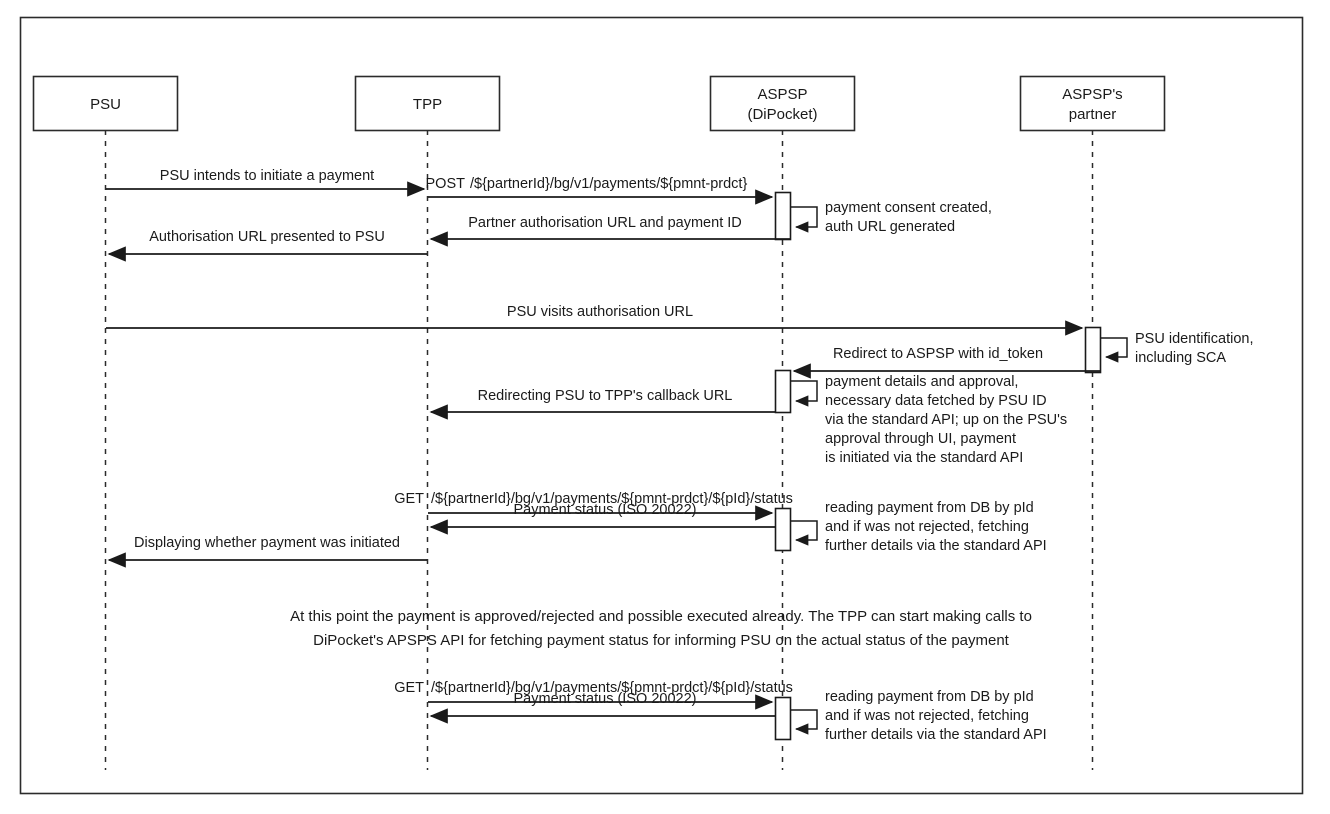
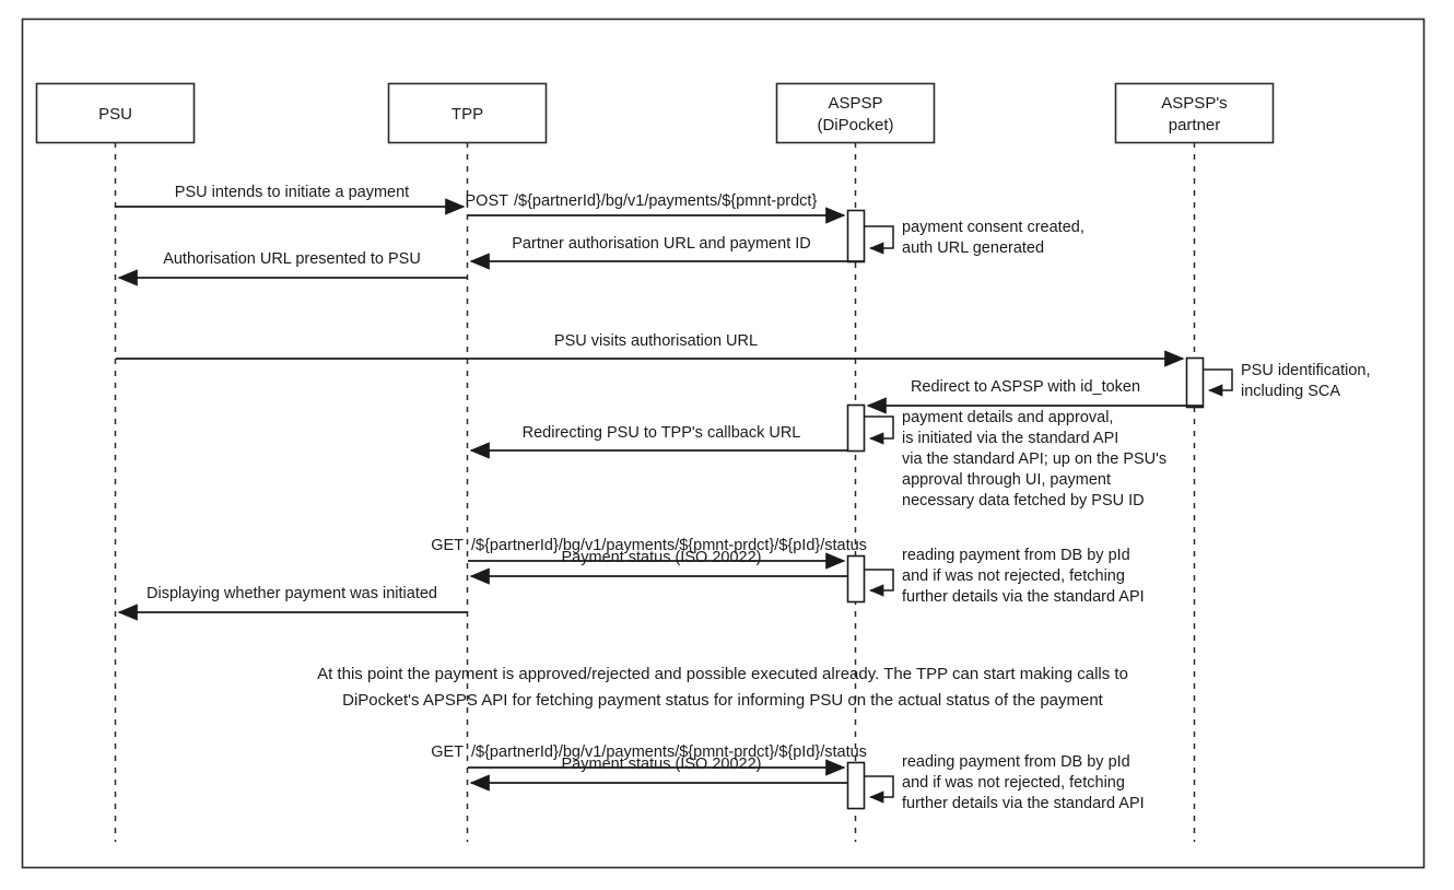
  PSU
  TPP
  ASPSP
  (DiPocket)
  ASPSP's
  partner
  PSU intends to initiate a payment
  POST
  /${partnerId}/bg/v1/payments/${pmnt-prdct}
  payment consent created,
  auth URL generated
  Partner authorisation URL and payment ID
  Authorisation URL presented to PSU
  PSU visits authorisation URL
  PSU identification,
  including SCA
  Redirect to ASPSP with id_token
  payment details and approval,
- necessary data fetched by PSU ID
+ is initiated via the standard API
  via the standard API; up on the PSU's
  approval through UI, payment
- is initiated via the standard API
+ necessary data fetched by PSU ID
  Redirecting PSU to TPP's callback URL
  GET
  /${partnerId}/bg/v1/payments/${pmnt-prdct}/${pId}/status
  reading payment from DB by pId
  and if was not rejected, fetching
  further details via the standard API
  Payment status (ISO 20022)
  Displaying whether payment was initiated
  At this point the payment is approved/rejected and possible executed already. The TPP can start making calls to
  DiPocket's APSPS API for fetching payment status for informing PSU on the actual status of the payment
  GET
  /${partnerId}/bg/v1/payments/${pmnt-prdct}/${pId}/status
  reading payment from DB by pId
  and if was not rejected, fetching
  further details via the standard API
  Payment status (ISO 20022)
